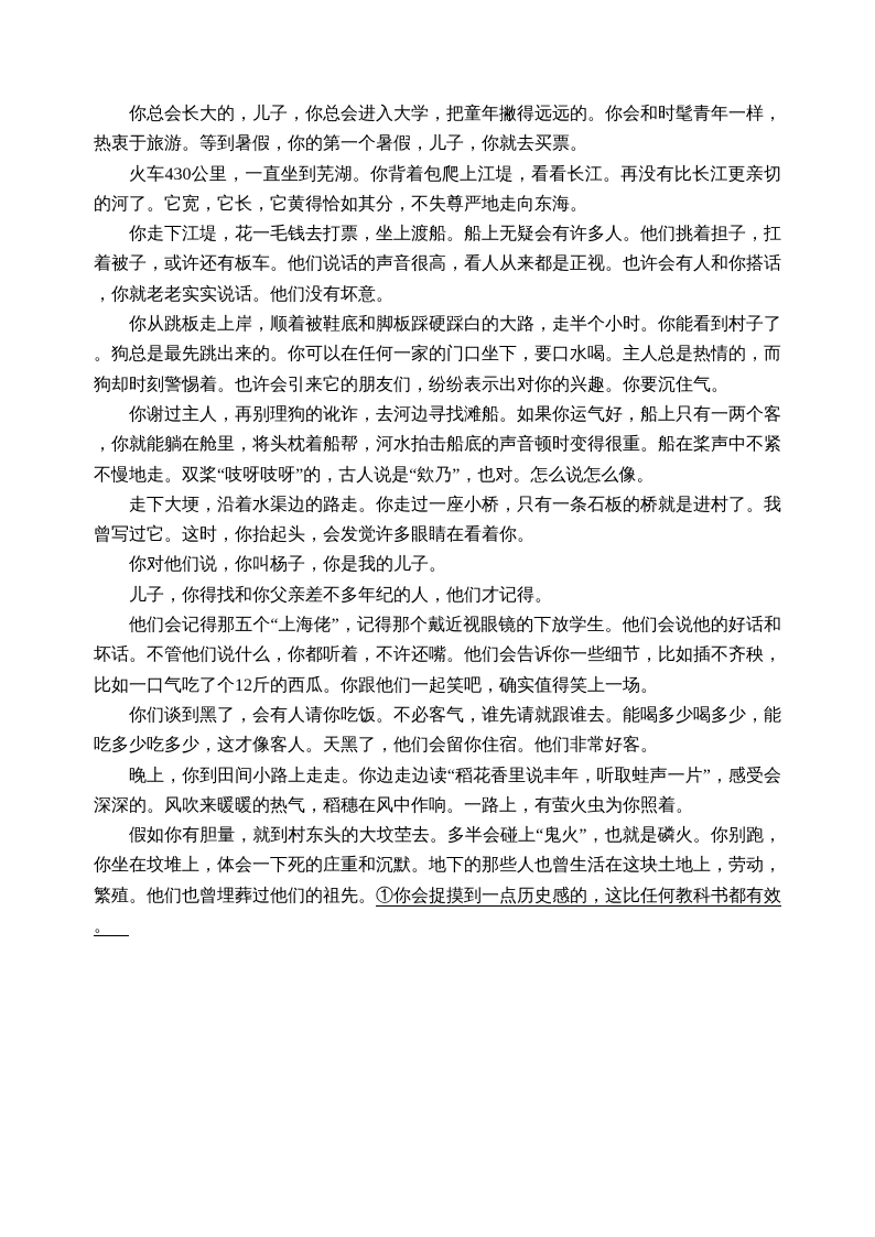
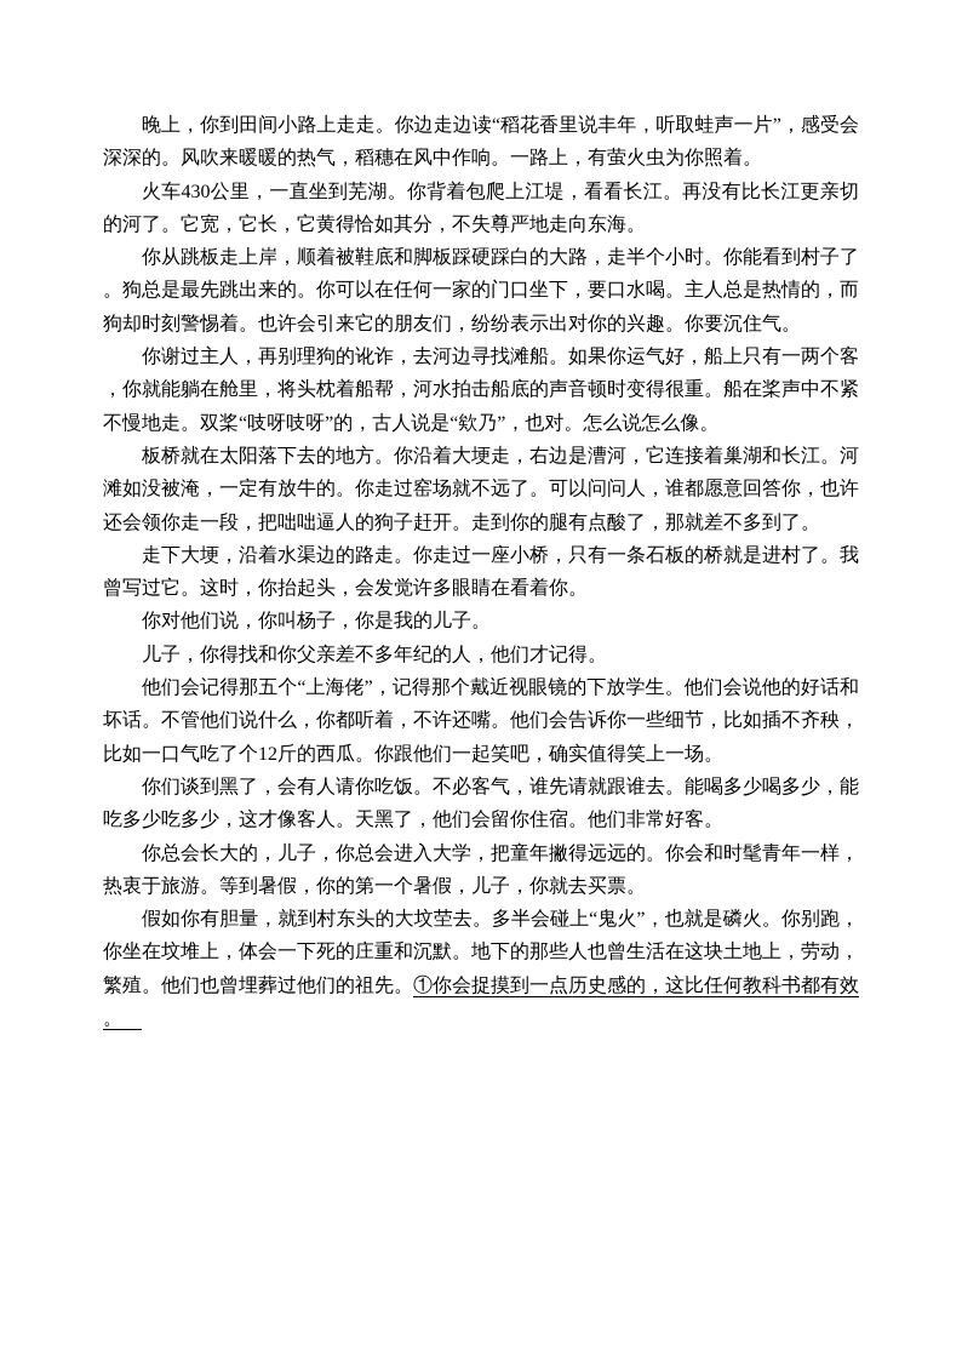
- 你总会长大的，儿子，你总会进入大学，把童年撇得远远的。你会和时髦青年一样，热衷于旅游。等到暑假，你的第一个暑假，儿子，你就去买票。
+ 晚上，你到田间小路上走走。你边走边读“稻花香里说丰年，听取蛙声一片”，感受会深深的。风吹来暖暖的热气，稻穗在风中作响。一路上，有萤火虫为你照着。
  火车430公里，一直坐到芜湖。你背着包爬上江堤，看看长江。再没有比长江更亲切的河了。它宽，它长，它黄得恰如其分，不失尊严地走向东海。
- 你走下江堤，花一毛钱去打票，坐上渡船。船上无疑会有许多人。他们挑着担子，扛着被子，或许还有板车。他们说话的声音很高，看人从来都是正视。也许会有人和你搭话，你就老老实实说话。他们没有坏意。
  你从跳板走上岸，顺着被鞋底和脚板踩硬踩白的大路，走半个小时。你能看到村子了。狗总是最先跳出来的。你可以在任何一家的门口坐下，要口水喝。主人总是热情的，而狗却时刻警惕着。也许会引来它的朋友们，纷纷表示出对你的兴趣。你要沉住气。
  你谢过主人，再别理狗的讹诈，去河边寻找滩船。如果你运气好，船上只有一两个客，你就能躺在舱里，将头枕着船帮，河水拍击船底的声音顿时变得很重。船在桨声中不紧不慢地走。双桨“吱呀吱呀”的，古人说是“欸乃”，也对。怎么说怎么像。
+ 板桥就在太阳落下去的地方。你沿着大埂走，右边是漕河，它连接着巢湖和长江。河滩如没被淹，一定有放牛的。你走过窑场就不远了。可以问问人，谁都愿意回答你，也许还会领你走一段，把咄咄逼人的狗子赶开。走到你的腿有点酸了，那就差不多到了。
  走下大埂，沿着水渠边的路走。你走过一座小桥，只有一条石板的桥就是进村了。我曾写过它。这时，你抬起头，会发觉许多眼睛在看着你。
  你对他们说，你叫杨子，你是我的儿子。
  儿子，你得找和你父亲差不多年纪的人，他们才记得。
  他们会记得那五个“上海佬”，记得那个戴近视眼镜的下放学生。他们会说他的好话和坏话。不管他们说什么，你都听着，不许还嘴。他们会告诉你一些细节，比如插不齐秧，比如一口气吃了个12斤的西瓜。你跟他们一起笑吧，确实值得笑上一场。
  你们谈到黑了，会有人请你吃饭。不必客气，谁先请就跟谁去。能喝多少喝多少，能吃多少吃多少，这才像客人。天黑了，他们会留你住宿。他们非常好客。
- 晚上，你到田间小路上走走。你边走边读“稻花香里说丰年，听取蛙声一片”，感受会深深的。风吹来暖暖的热气，稻穗在风中作响。一路上，有萤火虫为你照着。
+ 你总会长大的，儿子，你总会进入大学，把童年撇得远远的。你会和时髦青年一样，热衷于旅游。等到暑假，你的第一个暑假，儿子，你就去买票。
  假如你有胆量，就到村东头的大坟茔去。多半会碰上“鬼火”，也就是磷火。你别跑，你坐在坟堆上，体会一下死的庄重和沉默。地下的那些人也曾生活在这块土地上，劳动，繁殖。他们也曾埋葬过他们的祖先。①你会捉摸到一点历史感的，这比任何教科书都有效。
